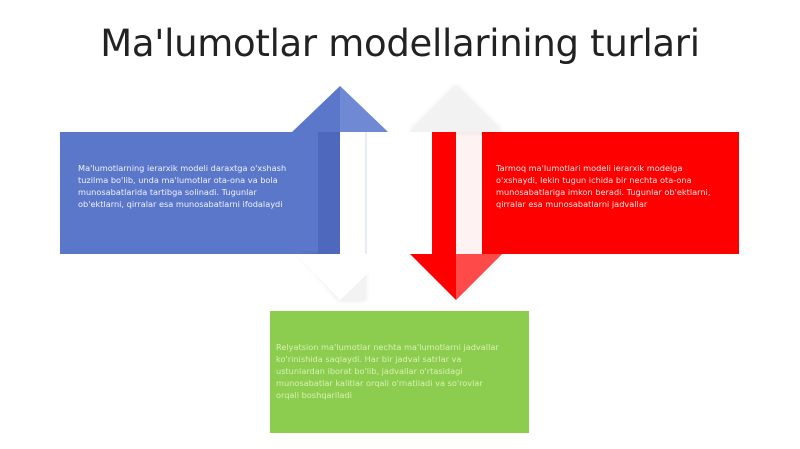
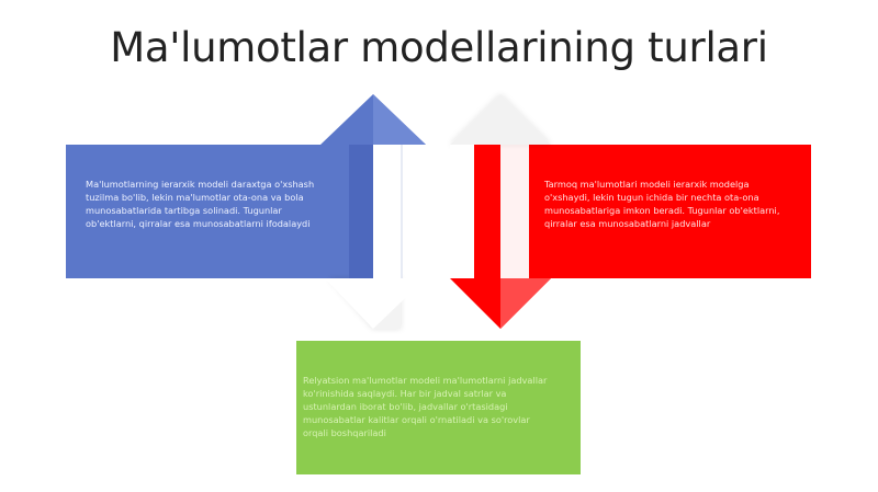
  Ma'lumotlar modellarining turlari
- Ma'lumotlarning ierarxik modeli daraxtga o'xshash tuzilma bo'lib, unda ma'lumotlar ota-ona va bola munosabatlarida tartibga solinadi. Tugunlar ob'ektlarni, qirralar esa munosabatlarni ifodalaydi
+ Ma'lumotlarning ierarxik modeli daraxtga o'xshash tuzilma bo'lib, lekin ma'lumotlar ota-ona va bola munosabatlarida tartibga solinadi. Tugunlar ob'ektlarni, qirralar esa munosabatlarni ifodalaydi
  Tarmoq ma'lumotlari modeli ierarxik modelga o'xshaydi, lekin tugun ichida bir nechta ota-ona munosabatlariga imkon beradi. Tugunlar ob'ektlarni, qirralar esa munosabatlarni jadvallar
- Relyatsion ma'lumotlar nechta ma'lumotlarni jadvallar ko'rinishida saqlaydi. Har bir jadval satrlar va ustunlardan iborat bo'lib, jadvallar o'rtasidagi munosabatlar kalitlar orqali o'rnatiladi va so'rovlar orqali boshqariladi
+ Relyatsion ma'lumotlar modeli ma'lumotlarni jadvallar ko'rinishida saqlaydi. Har bir jadval satrlar va ustunlardan iborat bo'lib, jadvallar o'rtasidagi munosabatlar kalitlar orqali o'rnatiladi va so'rovlar orqali boshqariladi
